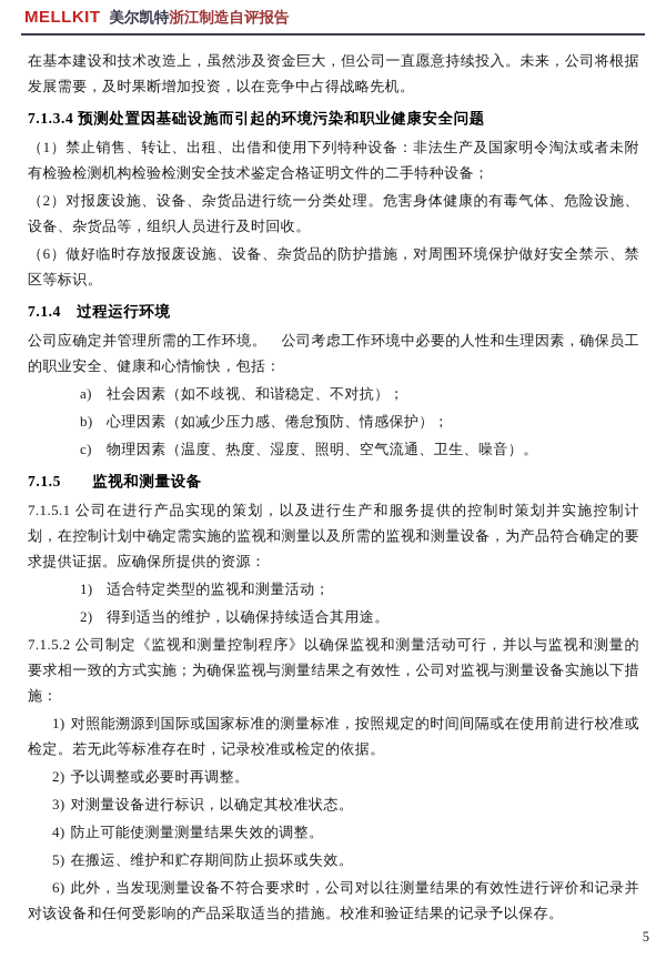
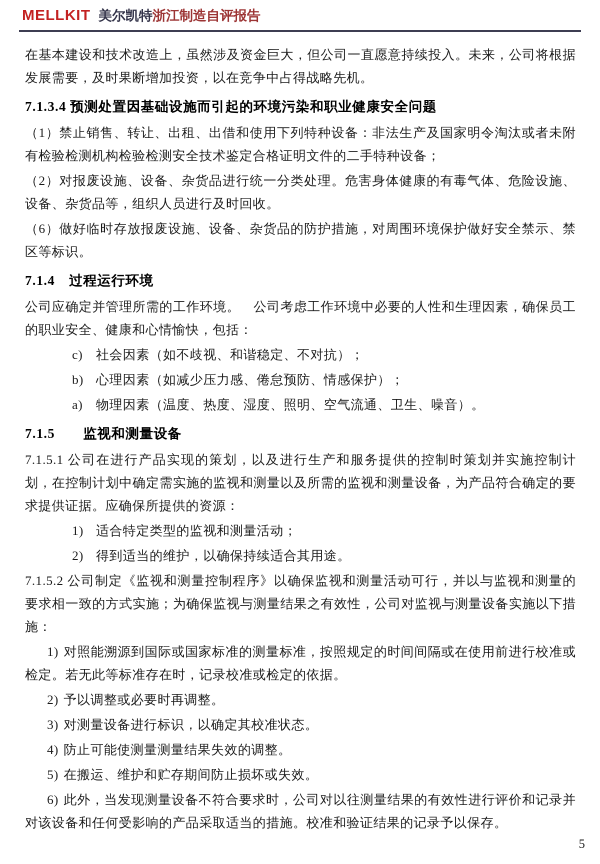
  MELLKIT 美尔凯特浙江制造自评报告
  在基本建设和技术改造上，虽然涉及资金巨大，但公司一直愿意持续投入。未来，公司将根据发展需要，及时果断增加投资，以在竞争中占得战略先机。
  7.1.3.4 预测处置因基础设施而引起的环境污染和职业健康安全问题
  （1）禁止销售、转让、出租、出借和使用下列特种设备：非法生产及国家明令淘汰或者未附有检验检测机构检验检测安全技术鉴定合格证明文件的二手特种设备；
  （2）对报废设施、设备、杂货品进行统一分类处理。危害身体健康的有毒气体、危险设施、设备、杂货品等，组织人员进行及时回收。
  （6）做好临时存放报废设施、设备、杂货品的防护措施，对周围环境保护做好安全禁示、禁区等标识。
  7.1.4 过程运行环境
  公司应确定并管理所需的工作环境。 公司考虑工作环境中必要的人性和生理因素，确保员工的职业安全、健康和心情愉快，包括：
- a) 社会因素（如不歧视、和谐稳定、不对抗）；
+ c) 社会因素（如不歧视、和谐稳定、不对抗）；
  b) 心理因素（如减少压力感、倦怠预防、情感保护）；
- c) 物理因素（温度、热度、湿度、照明、空气流通、卫生、噪音）。
+ a) 物理因素（温度、热度、湿度、照明、空气流通、卫生、噪音）。
  7.1.5 监视和测量设备
  7.1.5.1 公司在进行产品实现的策划，以及进行生产和服务提供的控制时策划并实施控制计划，在控制计划中确定需实施的监视和测量以及所需的监视和测量设备，为产品符合确定的要求提供证据。应确保所提供的资源：
  1) 适合特定类型的监视和测量活动；
  2) 得到适当的维护，以确保持续适合其用途。
  7.1.5.2 公司制定《监视和测量控制程序》以确保监视和测量活动可行，并以与监视和测量的要求相一致的方式实施；为确保监视与测量结果之有效性，公司对监视与测量设备实施以下措施：
  1) 对照能溯源到国际或国家标准的测量标准，按照规定的时间间隔或在使用前进行校准或检定。若无此等标准存在时，记录校准或检定的依据。
  2) 予以调整或必要时再调整。
  3) 对测量设备进行标识，以确定其校准状态。
  4) 防止可能使测量测量结果失效的调整。
  5) 在搬运、维护和贮存期间防止损坏或失效。
  6) 此外，当发现测量设备不符合要求时，公司对以往测量结果的有效性进行评价和记录并对该设备和任何受影响的产品采取适当的措施。校准和验证结果的记录予以保存。
  5
